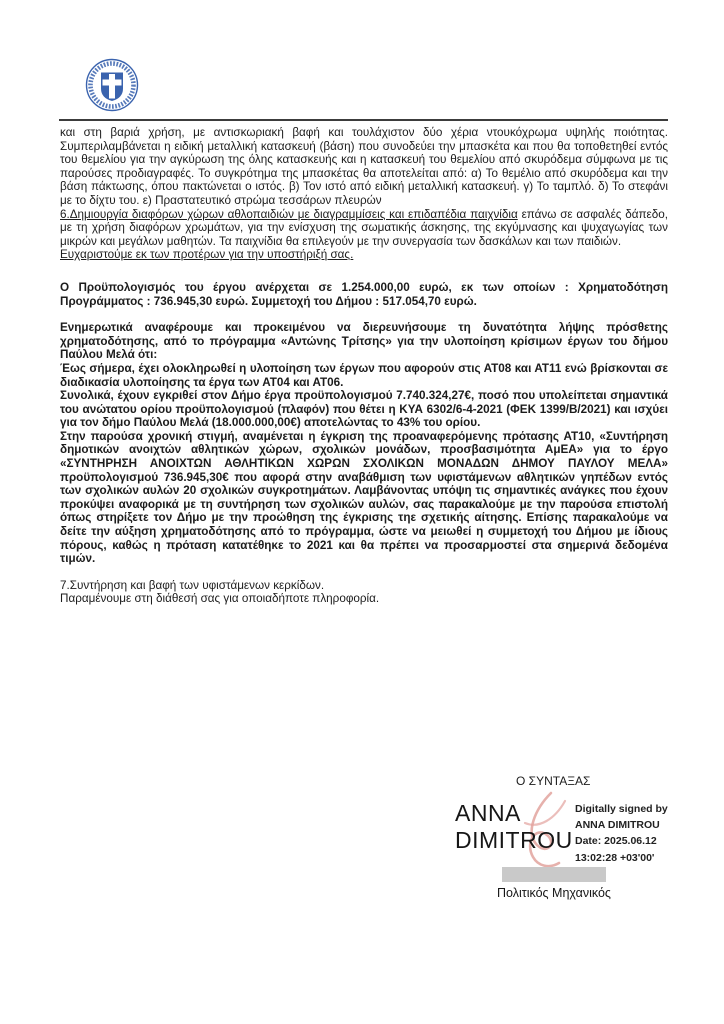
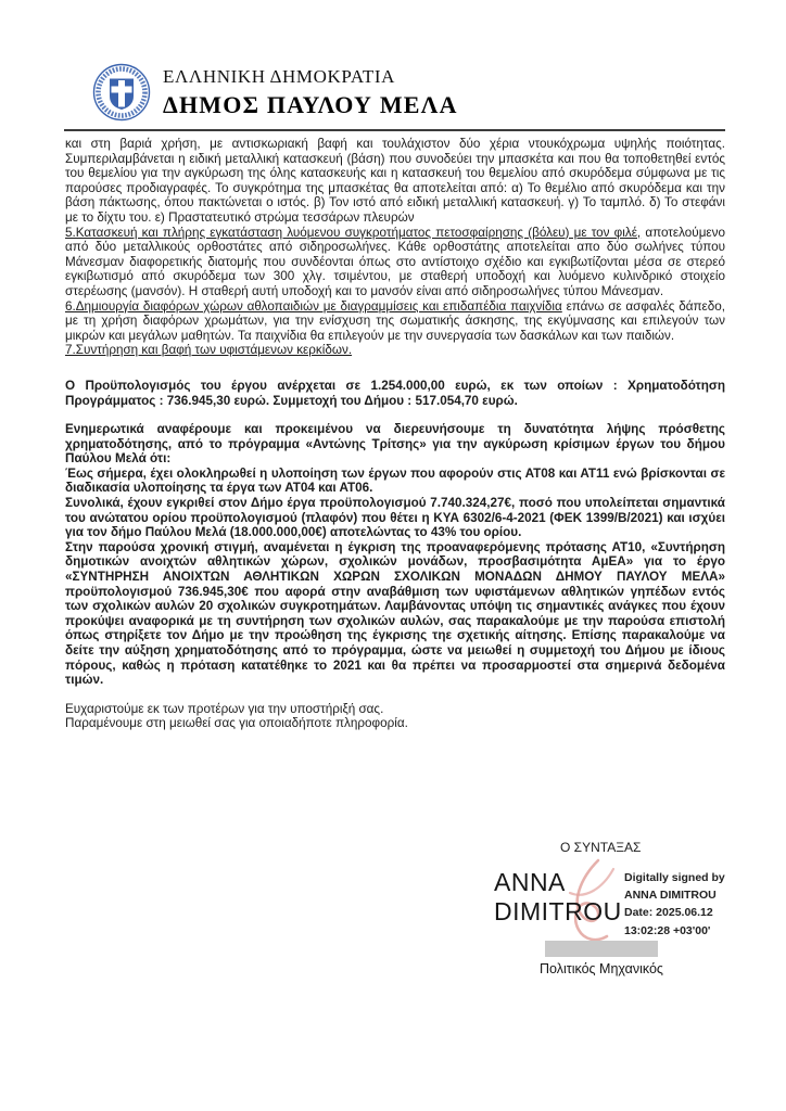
+ ΕΛΛΗΝΙΚΗ ΔΗΜΟΚΡΑΤΙΑ
+ ΔΗΜΟΣ ΠΑΥΛΟΥ ΜΕΛΑ
  και στη βαριά χρήση, με αντισκωριακή βαφή και τουλάχιστον δύο χέρια ντουκόχρωμα υψηλής ποιότητας. Συμπεριλαμβάνεται η ειδική μεταλλική κατασκευή (βάση) που συνοδεύει την μπασκέτα και που θα τοποθετηθεί εντός του θεμελίου για την αγκύρωση της όλης κατασκευής και η κατασκευή του θεμελίου από σκυρόδεμα σύμφωνα με τις παρούσες προδιαγραφές. Το συγκρότημα της μπασκέτας θα αποτελείται από: α) Το θεμέλιο από σκυρόδεμα και την βάση πάκτωσης, όπου πακτώνεται ο ιστός. β) Τον ιστό από ειδική μεταλλική κατασκευή. γ) Το ταμπλό. δ) Το στεφάνι με το δίχτυ του. ε) Πραστατευτικό στρώμα τεσσάρων πλευρών
+ 5.Κατασκευή και πλήρης εγκατάσταση λυόμενου συγκροτήματος πετοσφαίρησης (βόλευ) με τον φιλέ, αποτελούμενο από δύο μεταλλικούς ορθοστάτες από σιδηροσωλήνες. Κάθε ορθοστάτης αποτελείται απο δύο σωλήνες τύπου Μάνεσμαν διαφορετικής διατομής που συνδέονται όπως στο αντίστοιχο σχέδιο και εγκιβωτίζονται μέσα σε στερεό εγκιβωτισμό από σκυρόδεμα των 300 χλγ. τσιμέντου, με σταθερή υποδοχή και λυόμενο κυλινδρικό στοιχείο στερέωσης (μανσόν). Η σταθερή αυτή υποδοχή και το μανσόν είναι από σιδηροσωλήνες τύπου Μάνεσμαν.
- 6.Δημιουργία διαφόρων χώρων αθλοπαιδιών με διαγραμμίσεις και επιδαπέδια παιχνίδια επάνω σε ασφαλές δάπεδο, με τη χρήση διαφόρων χρωμάτων, για την ενίσχυση της σωματικής άσκησης, της εκγύμνασης και ψυχαγωγίας των μικρών και μεγάλων μαθητών. Τα παιχνίδια θα επιλεγούν με την συνεργασία των δασκάλων και των παιδιών.
+ 6.Δημιουργία διαφόρων χώρων αθλοπαιδιών με διαγραμμίσεις και επιδαπέδια παιχνίδια επάνω σε ασφαλές δάπεδο, με τη χρήση διαφόρων χρωμάτων, για την ενίσχυση της σωματικής άσκησης, της εκγύμνασης και επιλεγούν των μικρών και μεγάλων μαθητών. Τα παιχνίδια θα επιλεγούν με την συνεργασία των δασκάλων και των παιδιών.
- Ευχαριστούμε εκ των προτέρων για την υποστήριξή σας.
+ 7.Συντήρηση και βαφή των υφιστάμενων κερκίδων.
  Ο Προϋπολογισμός του έργου ανέρχεται σε 1.254.000,00 ευρώ, εκ των οποίων : Χρηματοδότηση Προγράμματος : 736.945,30 ευρώ. Συμμετοχή του Δήμου : 517.054,70 ευρώ.
- Ενημερωτικά αναφέρουμε και προκειμένου να διερευνήσουμε τη δυνατότητα λήψης πρόσθετης χρηματοδότησης, από το πρόγραμμα «Αντώνης Τρίτσης» για την υλοποίηση κρίσιμων έργων του δήμου Παύλου Μελά ότι:
+ Ενημερωτικά αναφέρουμε και προκειμένου να διερευνήσουμε τη δυνατότητα λήψης πρόσθετης χρηματοδότησης, από το πρόγραμμα «Αντώνης Τρίτσης» για την αγκύρωση κρίσιμων έργων του δήμου Παύλου Μελά ότι:
  Έως σήμερα, έχει ολοκληρωθεί η υλοποίηση των έργων που αφορούν στις ΑΤ08 και ΑΤ11 ενώ βρίσκονται σε διαδικασία υλοποίησης τα έργα των ΑΤ04 και ΑΤ06.
  Συνολικά, έχουν εγκριθεί στον Δήμο έργα προϋπολογισμού 7.740.324,27€, ποσό που υπολείπεται σημαντικά του ανώτατου ορίου προϋπολογισμού (πλαφόν) που θέτει η ΚΥΑ 6302/6-4-2021 (ΦΕΚ 1399/Β/2021) και ισχύει για τον δήμο Παύλου Μελά (18.000.000,00€) αποτελώντας το 43% του ορίου.
  Στην παρούσα χρονική στιγμή, αναμένεται η έγκριση της προαναφερόμενης πρότασης ΑΤ10, «Συντήρηση δημοτικών ανοιχτών αθλητικών χώρων, σχολικών μονάδων, προσβασιμότητα ΑμΕΑ» για το έργο «ΣΥΝΤΗΡΗΣΗ ΑΝΟΙΧΤΩΝ ΑΘΛΗΤΙΚΩΝ ΧΩΡΩΝ ΣΧΟΛΙΚΩΝ ΜΟΝΑΔΩΝ ΔΗΜΟΥ ΠΑΥΛΟΥ ΜΕΛΑ» προϋπολογισμού 736.945,30€ που αφορά στην αναβάθμιση των υφιστάμενων αθλητικών γηπέδων εντός των σχολικών αυλών 20 σχολικών συγκροτημάτων. Λαμβάνοντας υπόψη τις σημαντικές ανάγκες που έχουν προκύψει αναφορικά με τη συντήρηση των σχολικών αυλών, σας παρακαλούμε με την παρούσα επιστολή όπως στηρίξετε τον Δήμο με την προώθηση της έγκρισης τηε σχετικής αίτησης. Επίσης παρακαλούμε να δείτε την αύξηση χρηματοδότησης από το πρόγραμμα, ώστε να μειωθεί η συμμετοχή του Δήμου με ίδιους πόρους, καθώς η πρόταση κατατέθηκε το 2021 και θα πρέπει να προσαρμοστεί στα σημερινά δεδομένα τιμών.
- 7.Συντήρηση και βαφή των υφιστάμενων κερκίδων.
+ Ευχαριστούμε εκ των προτέρων για την υποστήριξή σας.
- Παραμένουμε στη διάθεσή σας για οποιαδήποτε πληροφορία.
+ Παραμένουμε στη μειωθεί σας για οποιαδήποτε πληροφορία.
  Ο ΣΥΝΤΑΞΑΣ
  ANNA
  DIMITROU
  Digitally signed by
  ANNA DIMITROU
  Date: 2025.06.12
  13:02:28 +03'00'
  Πολιτικός Μηχανικός
